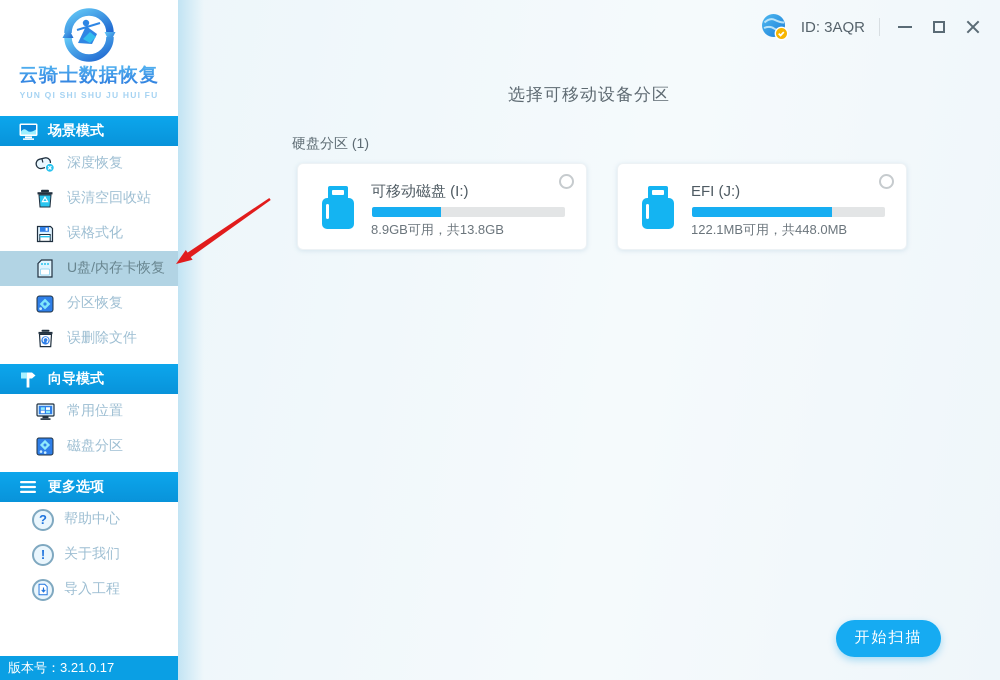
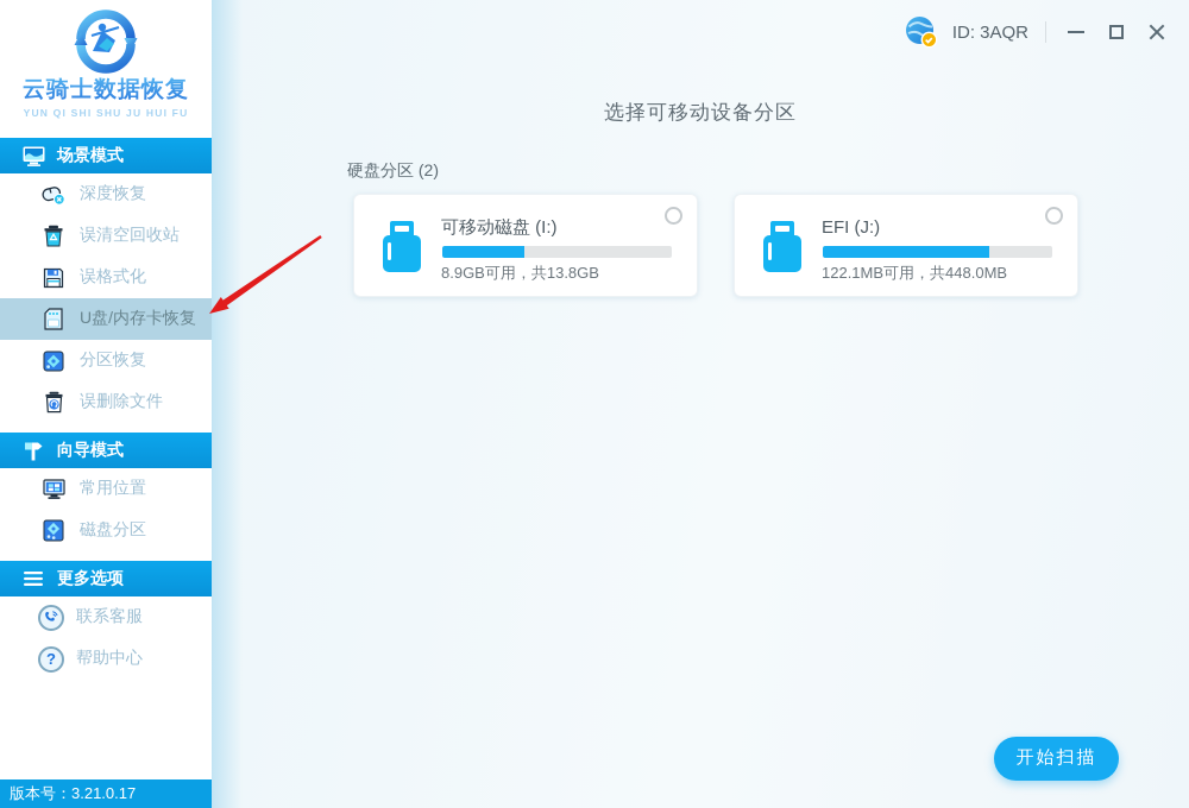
  云骑士数据恢复
  YUN QI SHI SHU JU HUI FU
  场景模式
  深度恢复
  误清空回收站
  误格式化
  U盘/内存卡恢复
  分区恢复
  误删除文件
  向导模式
  常用位置
  磁盘分区
  更多选项
+ 联系客服
  ?
  帮助中心
- !
- 关于我们
- 导入工程
  版本号：3.21.0.17
  选择可移动设备分区
- 硬盘分区 (1)
+ 硬盘分区 (2)
  可移动磁盘 (I:)
  8.9GB可用，共13.8GB
  EFI (J:)
  122.1MB可用，共448.0MB
  开始扫描
  ID: 3AQR
